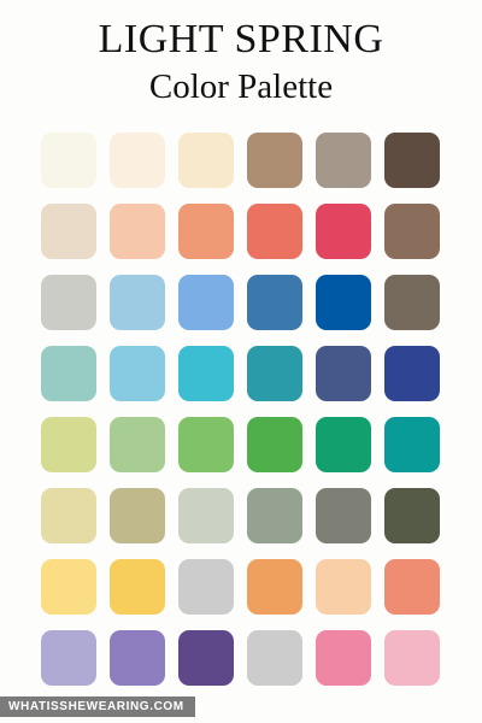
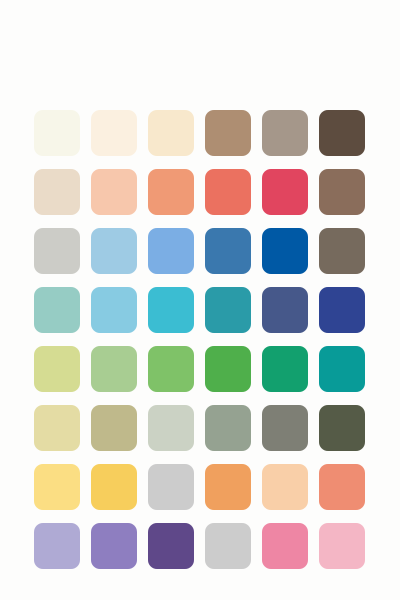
- LIGHT SPRING
- Color Palette
- WHATISSHEWEARING.COM
